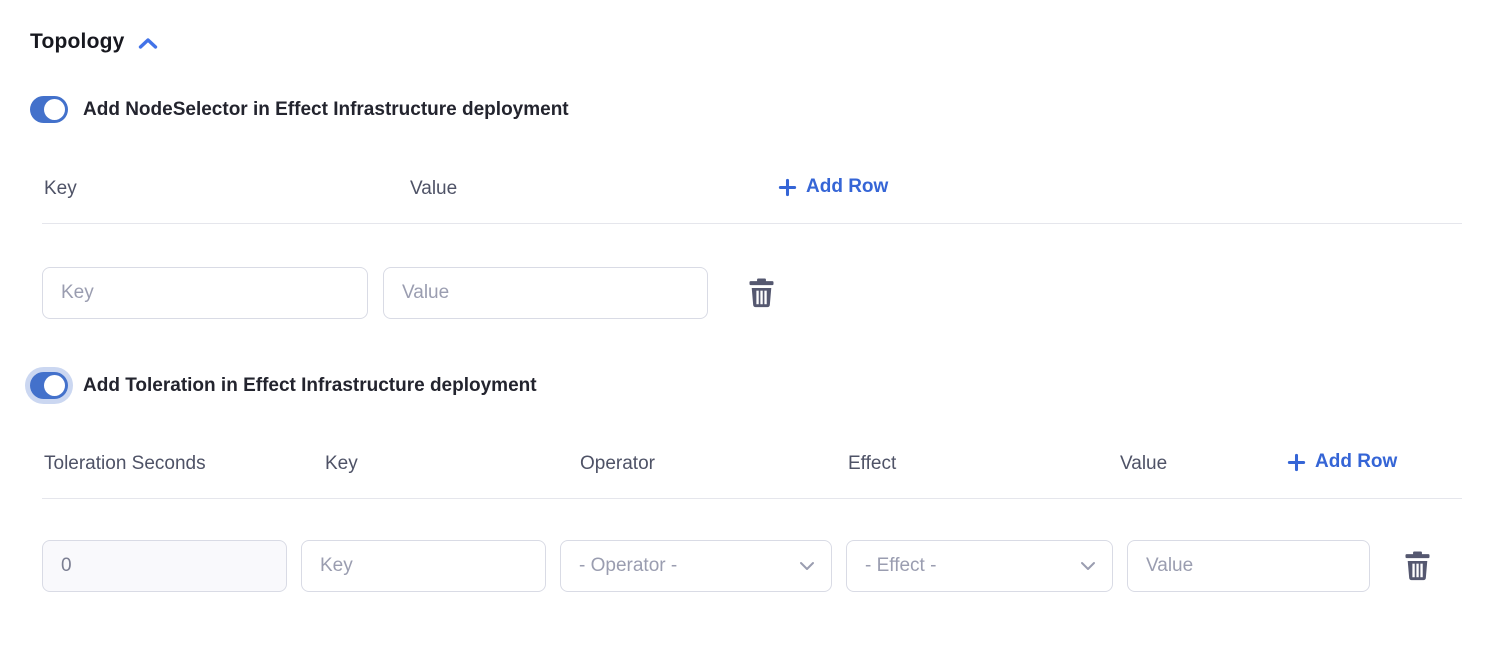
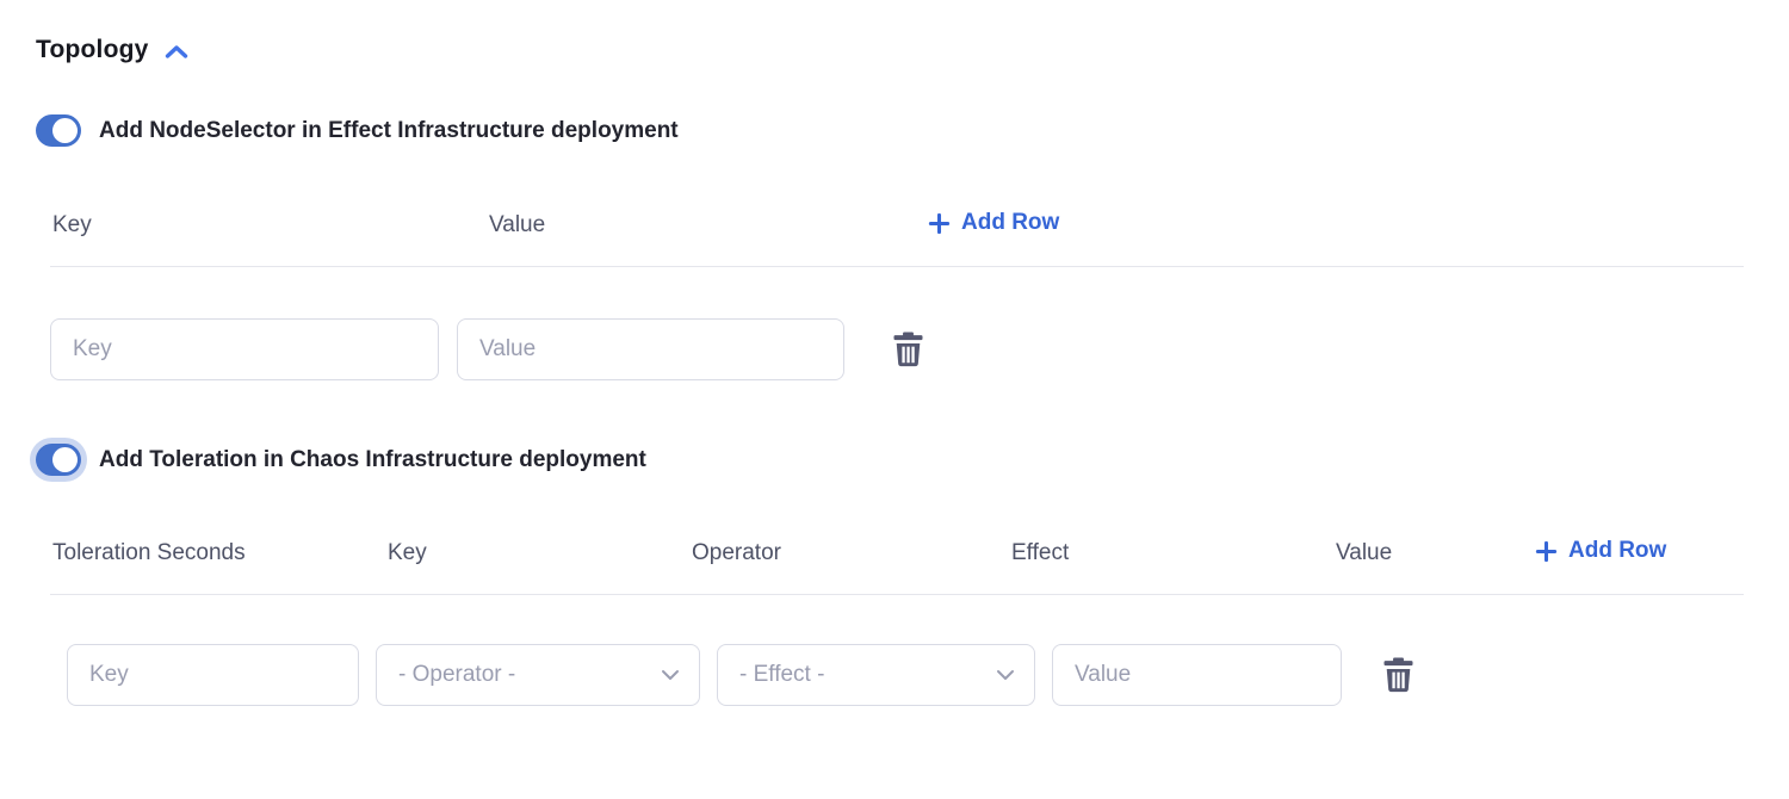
  Topology
  Add NodeSelector in Effect Infrastructure deployment
  Key
  Value
  Add Row
  Key
  Value
- Add Toleration in Effect Infrastructure deployment
+ Add Toleration in Chaos Infrastructure deployment
  Toleration Seconds
  Key
  Operator
  Effect
  Value
  Add Row
- 0
  Key
  - Operator -
  - Effect -
  Value
